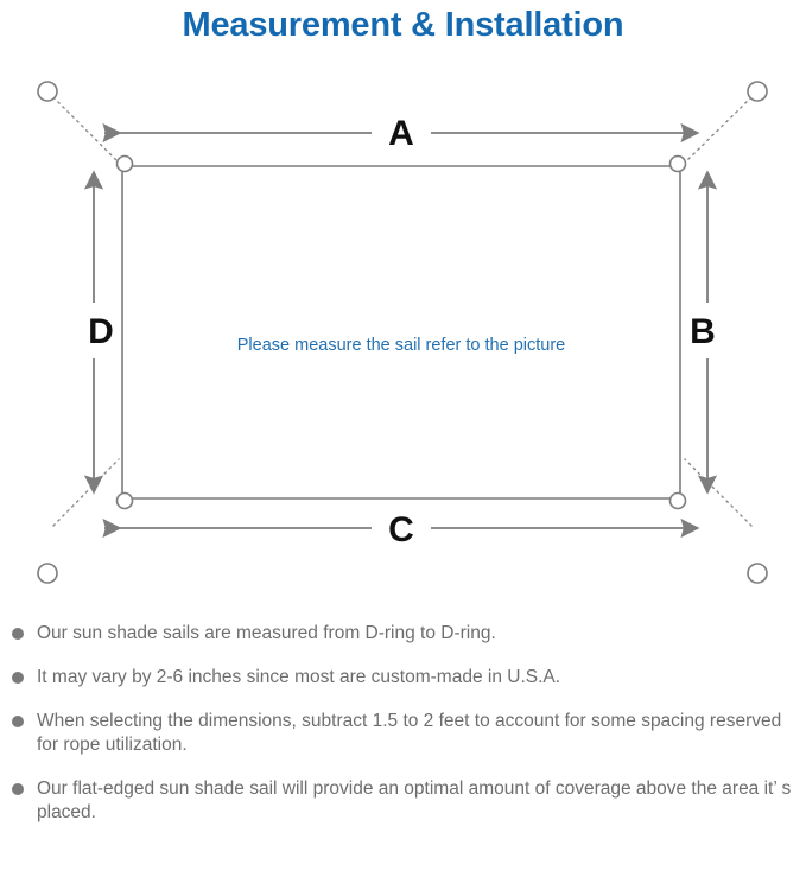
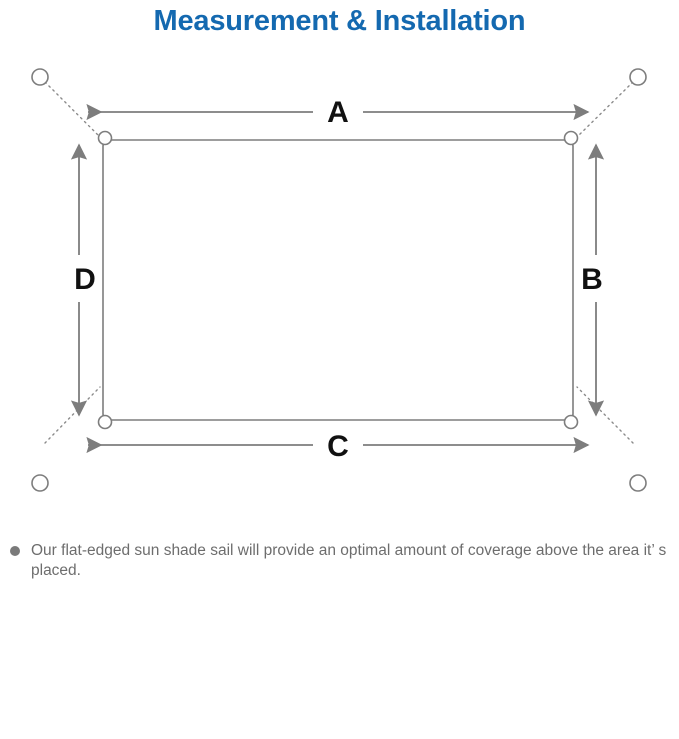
  Measurement & Installation
  A
  C
  D
  B
- Please measure the sail refer to the picture
- Our sun shade sails are measured from D-ring to D-ring.
- It may vary by 2-6 inches since most are custom-made in U.S.A.
- When selecting the dimensions, subtract 1.5 to 2 feet to account for some spacing reserved for rope utilization.
  Our flat-edged sun shade sail will provide an optimal amount of coverage above the area it’ s placed.
